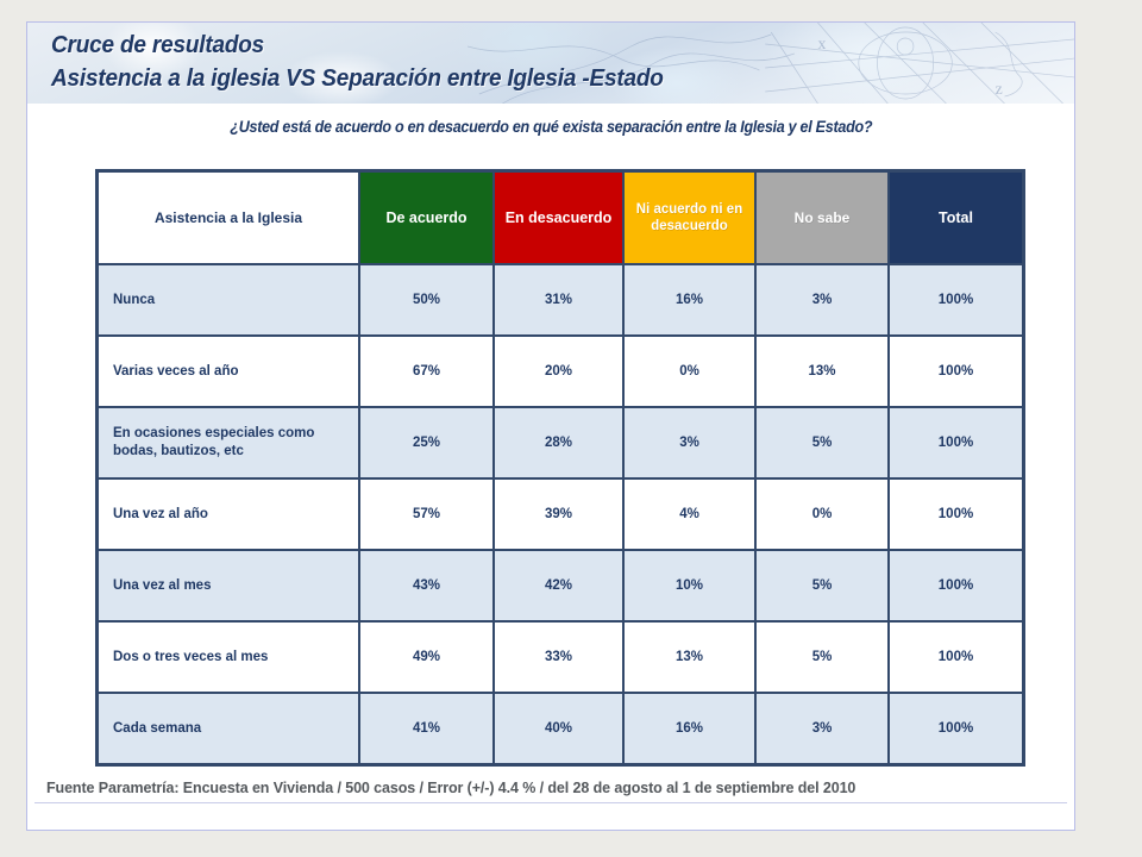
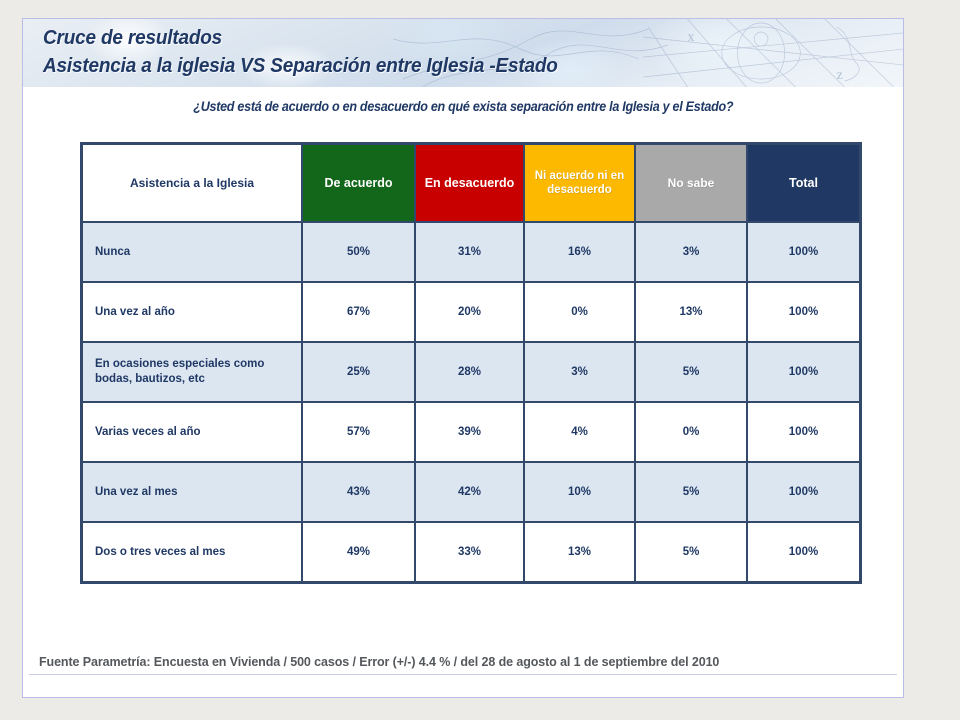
  x
  z
  Cruce de resultados
  Asistencia a la iglesia VS Separación entre Iglesia -Estado
  ¿Usted está de acuerdo o en desacuerdo en qué exista separación entre la Iglesia y el Estado?
  Asistencia a la Iglesia	De acuerdo	En desacuerdo	Ni acuerdo ni en desacuerdo	No sabe	Total
  Nunca	50%	31%	16%	3%	100%
- Varias veces al año	67%	20%	0%	13%	100%
+ Una vez al año	67%	20%	0%	13%	100%
  En ocasiones especiales como bodas, bautizos, etc	25%	28%	3%	5%	100%
- Una vez al año	57%	39%	4%	0%	100%
+ Varias veces al año	57%	39%	4%	0%	100%
  Una vez al mes	43%	42%	10%	5%	100%
  Dos o tres veces al mes	49%	33%	13%	5%	100%
- Cada semana	41%	40%	16%	3%	100%
  Fuente Parametría: Encuesta en Vivienda / 500 casos / Error (+/-) 4.4 % / del 28 de agosto al 1 de septiembre del 2010
